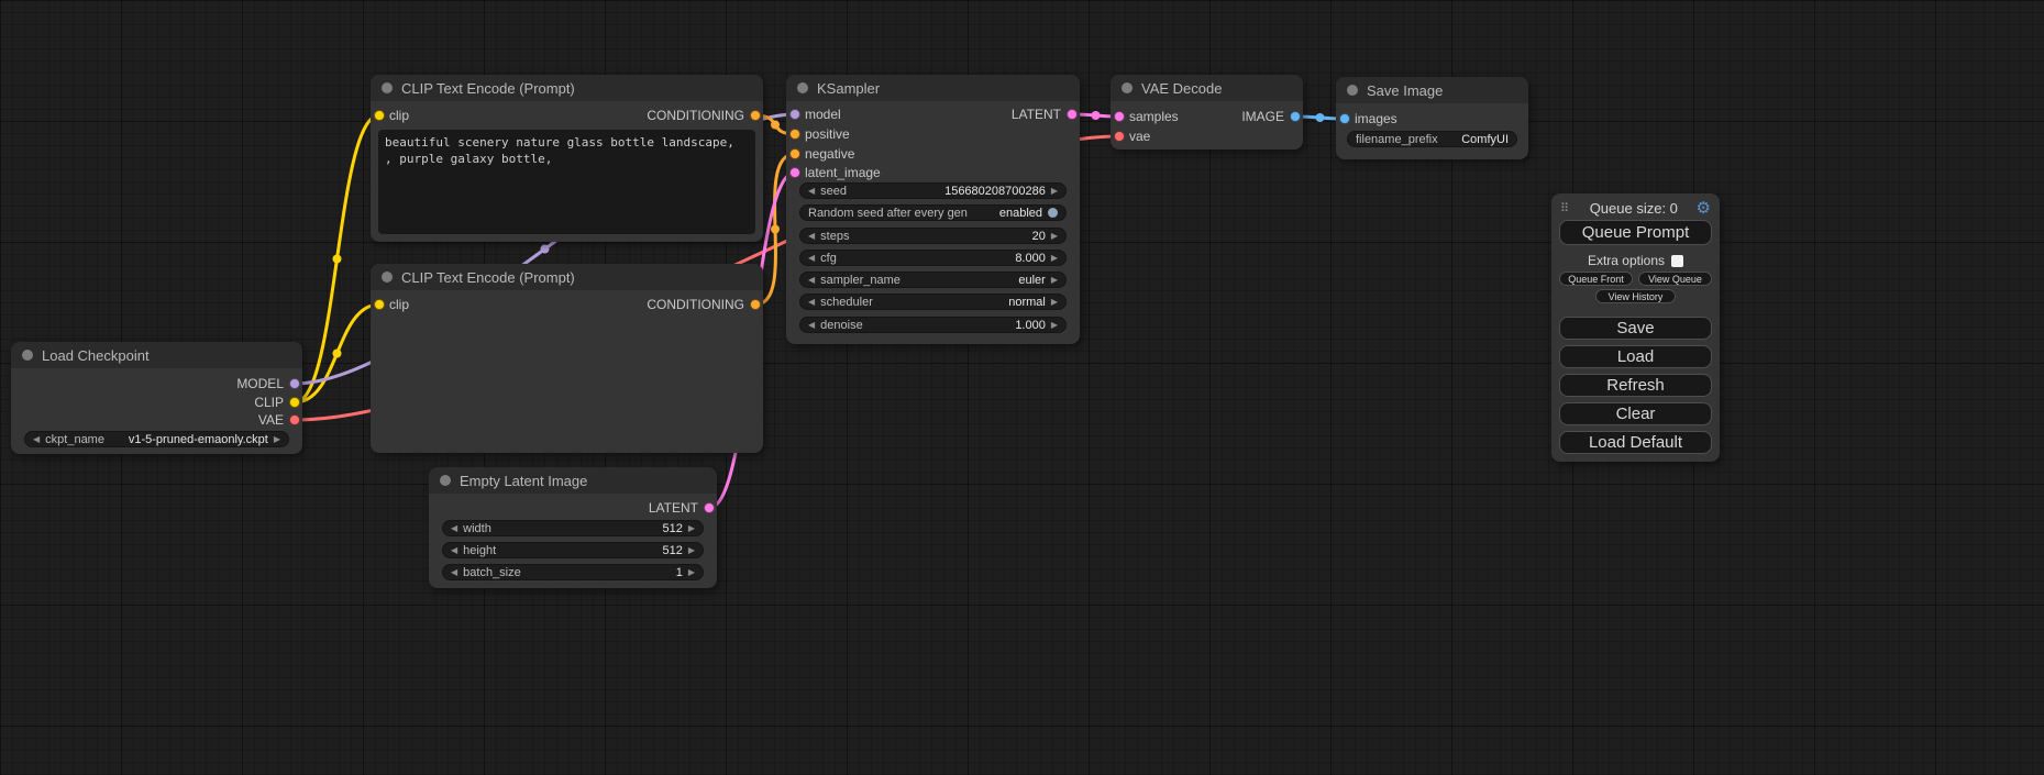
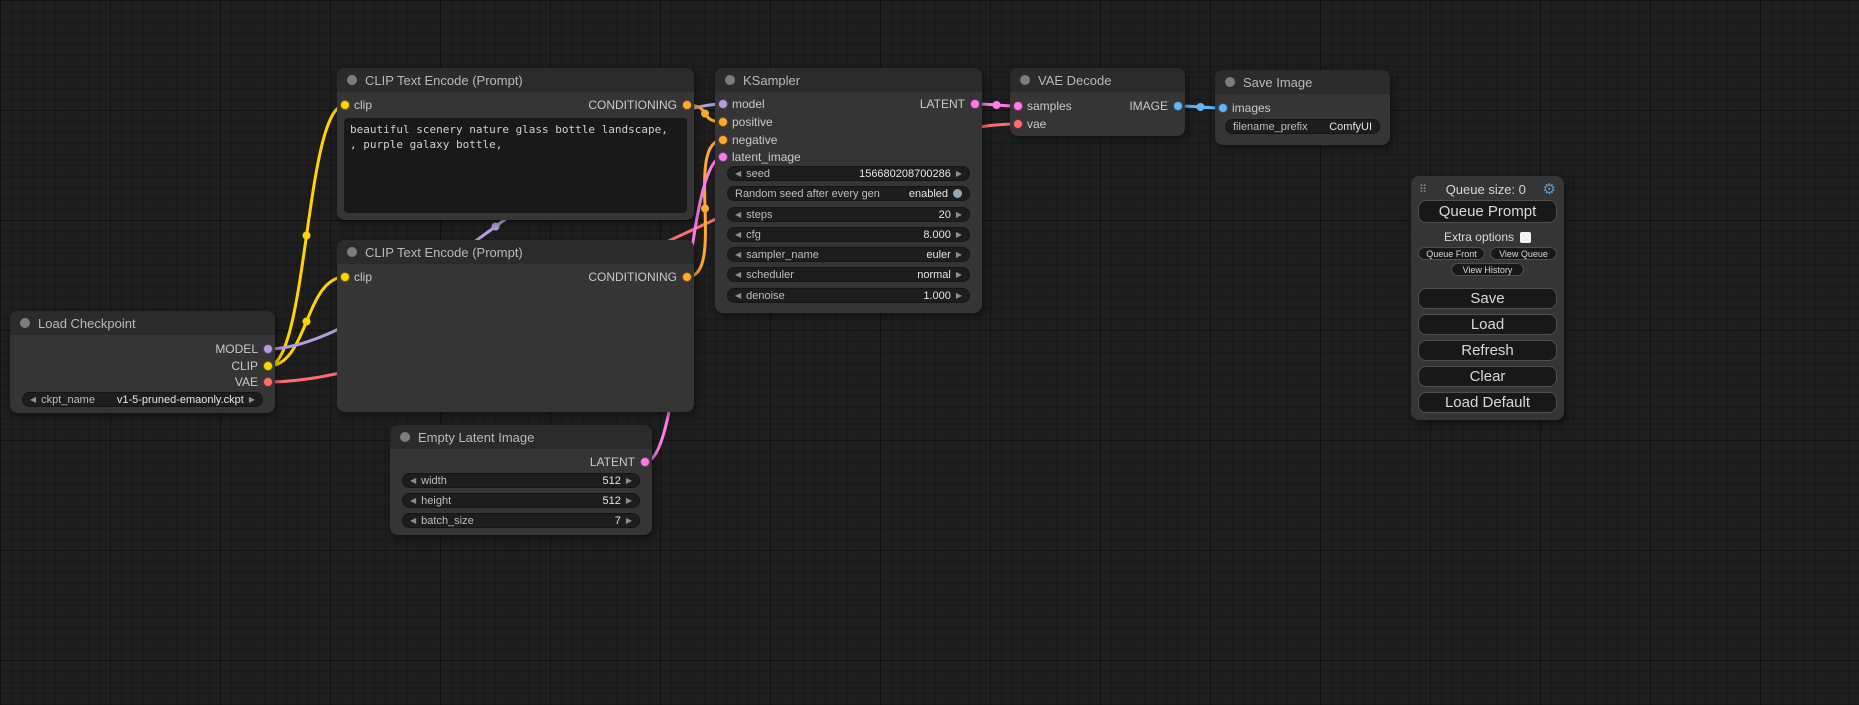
  Load Checkpoint
  MODEL
  CLIP
  VAE
  ◀
  ckpt_name
  v1-5-pruned-emaonly.ckpt
  ▶
  CLIP Text Encode (Prompt)
  clip
  CONDITIONING
  beautiful scenery nature glass bottle landscape, , purple galaxy bottle,
  CLIP Text Encode (Prompt)
  clip
  CONDITIONING
  Empty Latent Image
  LATENT
  ◀
  width
  512
  ▶
  ◀
  height
  512
  ▶
  ◀
  batch_size
- 1
+ 7
  ▶
  KSampler
  model
  LATENT
  positive
  negative
  latent_image
  ◀
  seed
  156680208700286
  ▶
  Random seed after every gen
  enabled
  ◀
  steps
  20
  ▶
  ◀
  cfg
  8.000
  ▶
  ◀
  sampler_name
  euler
  ▶
  ◀
  scheduler
  normal
  ▶
  ◀
  denoise
  1.000
  ▶
  VAE Decode
  samples
  IMAGE
  vae
  Save Image
  images
  filename_prefix
  ComfyUI
  ⠿
  Queue size: 0
  ⚙
  Queue Prompt
  Extra options
  Queue Front
  View Queue
  View History
  Save
  Load
  Refresh
  Clear
  Load Default
